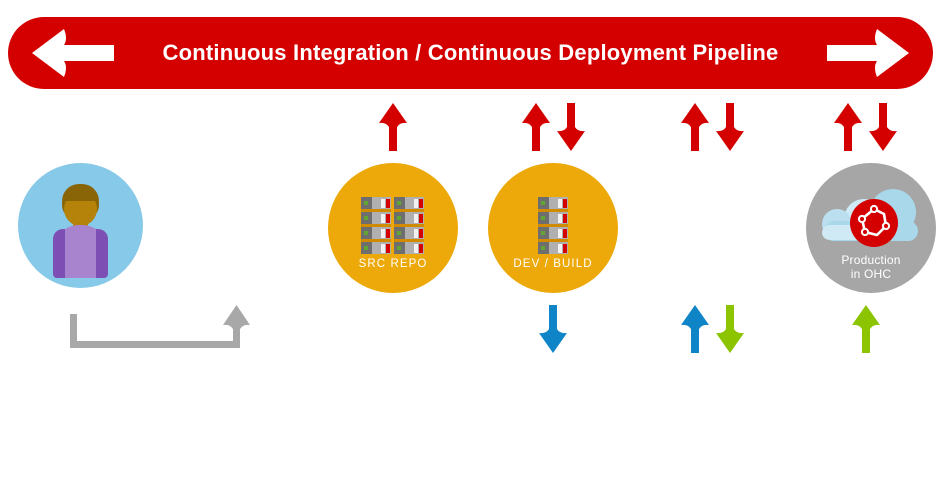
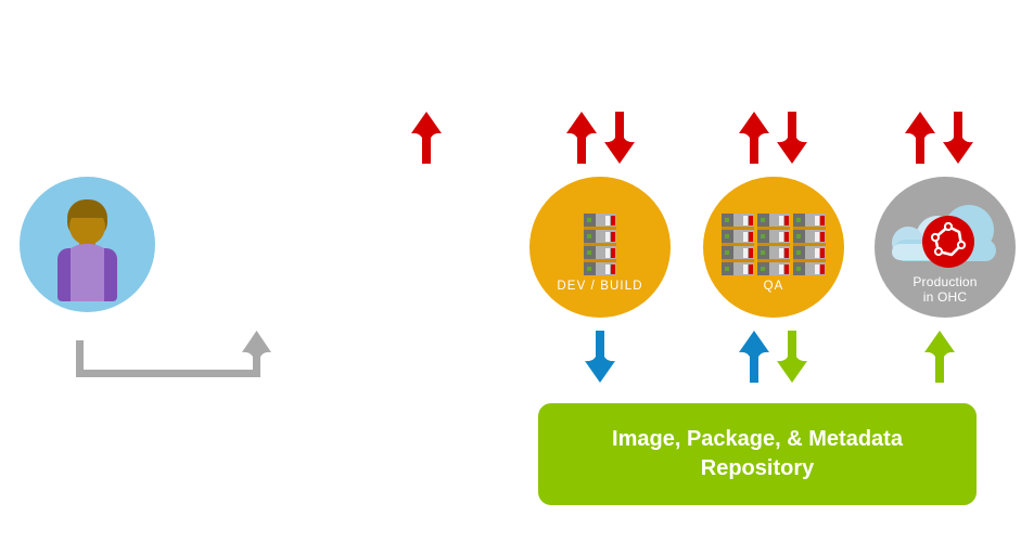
- Continuous Integration / Continuous Deployment Pipeline
- SRC REPO
  DEV / BUILD
+ QA
  Production
  in OHC
+ Image, Package, & Metadata
+ Repository
